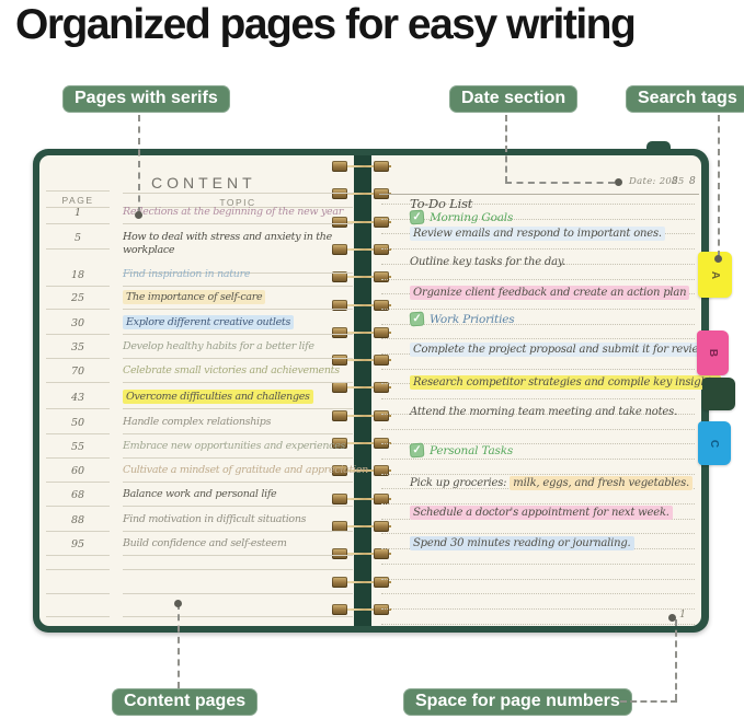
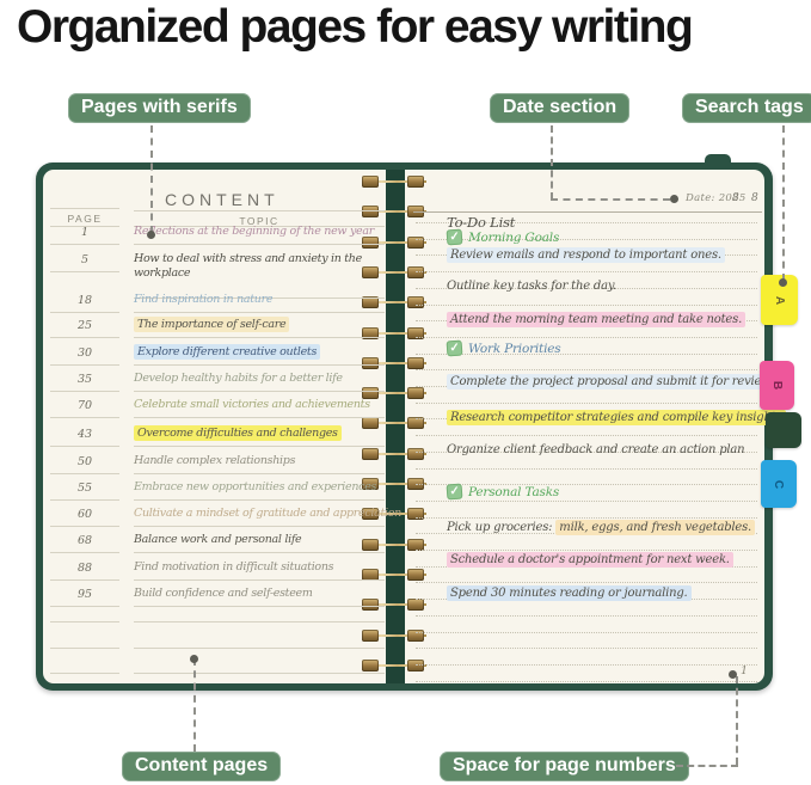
  Organized pages for easy writing
  Pages with serifs
  Date section
  Search tags
  Content pages
  Space for page numbers
  CONTENT
  PAGE
  TOPIC
  1
  Reections at the beginning of the new year
  5
  How to deal with stress and anxiety in the workplace
  18
  Find inspiration in nature
  25
  The importance of self-care
  30
  Explore different creative outlets
  35
  Develop healthy habits for a better life
  70
  Celebrate small victories and achievements
  43
  Overcome difficulties and challenges
  50
  Handle complex relationships
  55
  Embrace new opportunities and experiences
  60
  Cultivate a mindset of gratitude and appreciation
  68
  Balance work and personal life
  88
  Find motivation in difficult situations
  95
  Build confidence and self-esteem
  Date: 2025
  8
  8
  To-Do List
  Morning Goals
  Review emails and respond to important ones.
  Outline key tasks for the day.
- Organize client feedback and create an action plan
+ Attend the morning team meeting and take notes.
  Work Priorities
  Complete the project proposal and submit it for revie
  Research competitor strategies and compile key insig
- Attend the morning team meeting and take notes.
+ Organize client feedback and create an action plan
  Personal Tasks
  Pick up groceries: milk, eggs, and fresh vegetables.
  Schedule a doctor's appointment for next week.
  Spend 30 minutes reading or journaling.
  1
